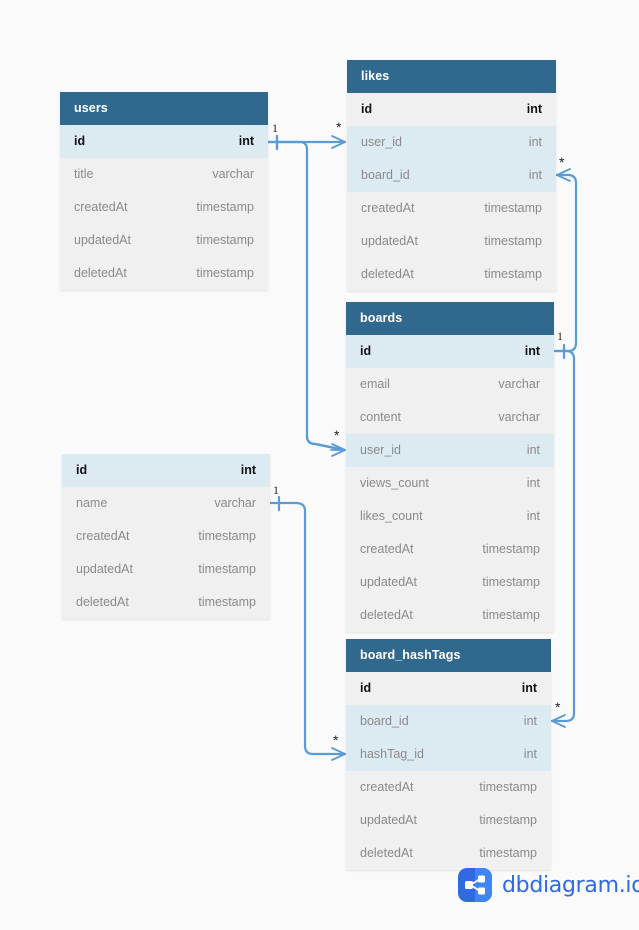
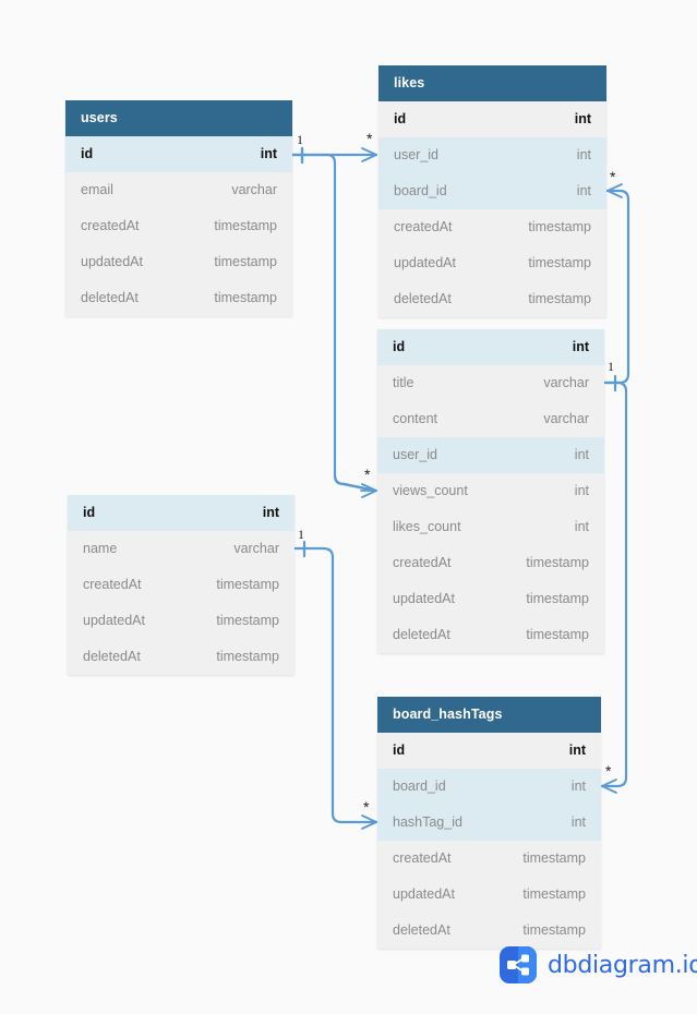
  1
  *
  *
  1
  *
  1
  *
  *
  users
  id
  int
- title
+ email
  varchar
  createdAt
  timestamp
  updatedAt
  timestamp
  deletedAt
  timestamp
  likes
  id
  int
  user_id
  int
  board_id
  int
  createdAt
  timestamp
  updatedAt
  timestamp
  deletedAt
  timestamp
- boards
  id
  int
- email
+ title
  varchar
  content
  varchar
  user_id
  int
  views_count
  int
  likes_count
  int
  createdAt
  timestamp
  updatedAt
  timestamp
  deletedAt
  timestamp
  id
  int
  name
  varchar
  createdAt
  timestamp
  updatedAt
  timestamp
  deletedAt
  timestamp
  board_hashTags
  id
  int
  board_id
  int
  hashTag_id
  int
  createdAt
  timestamp
  updatedAt
  timestamp
  deletedAt
  timestamp
  dbdiagram.io
